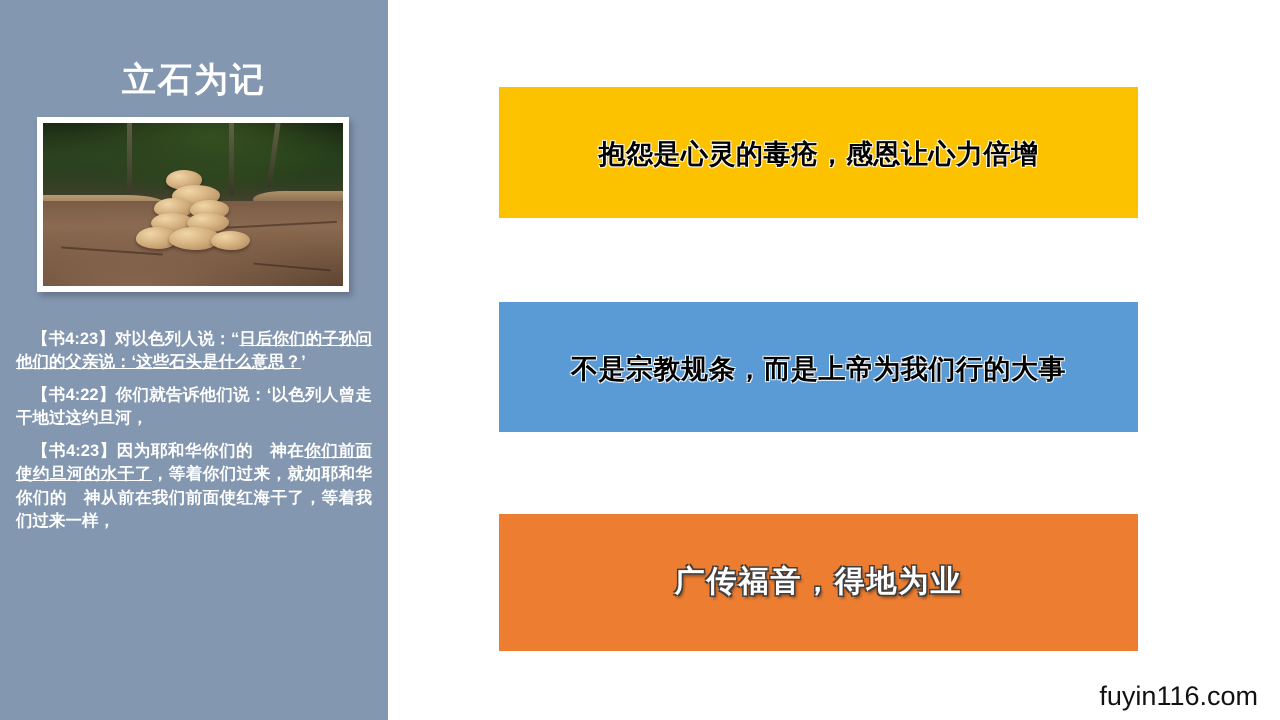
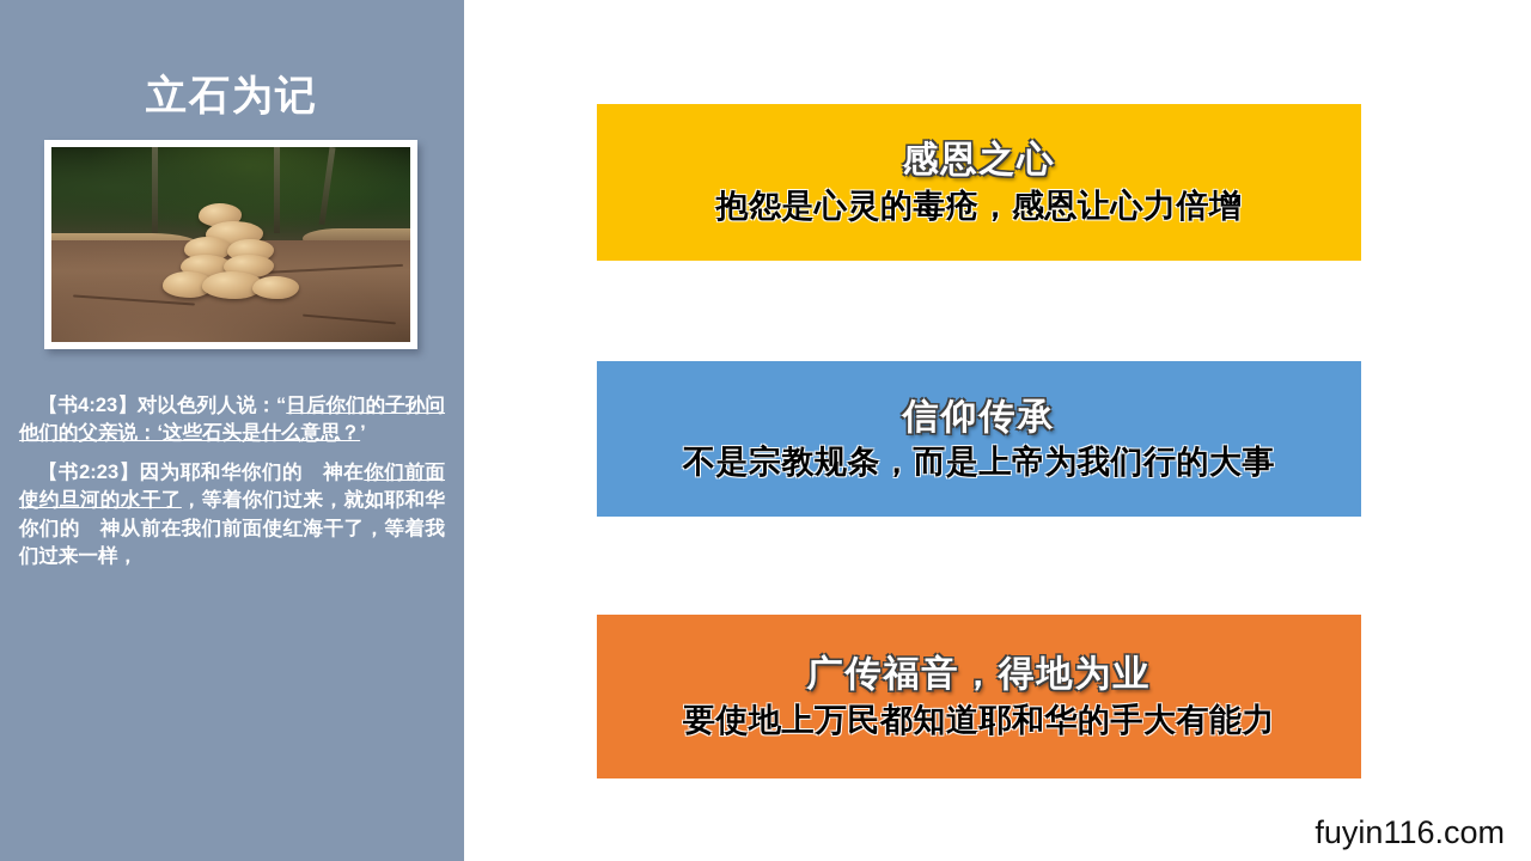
  立石为记
  【书4:23】对以色列人说：“日后你们的子孙问他们的父亲说：‘这些石头是什么意思？’
- 【书4:22】你们就告诉他们说：‘以色列人曾走干地过这约旦河，
- 【书4:23】因为耶和华你们的 神在你们前面使约旦河的水干了，等着你们过来，就如耶和华你们的 神从前在我们前面使红海干了，等着我们过来一样，
+ 【书2:23】因为耶和华你们的 神在你们前面使约旦河的水干了，等着你们过来，就如耶和华你们的 神从前在我们前面使红海干了，等着我们过来一样，
+ 感恩之心
  抱怨是心灵的毒疮，感恩让心力倍增
+ 信仰传承
  不是宗教规条，而是上帝为我们行的大事
  广传福音，得地为业
+ 要使地上万民都知道耶和华的手大有能力
  fuyin116.com
